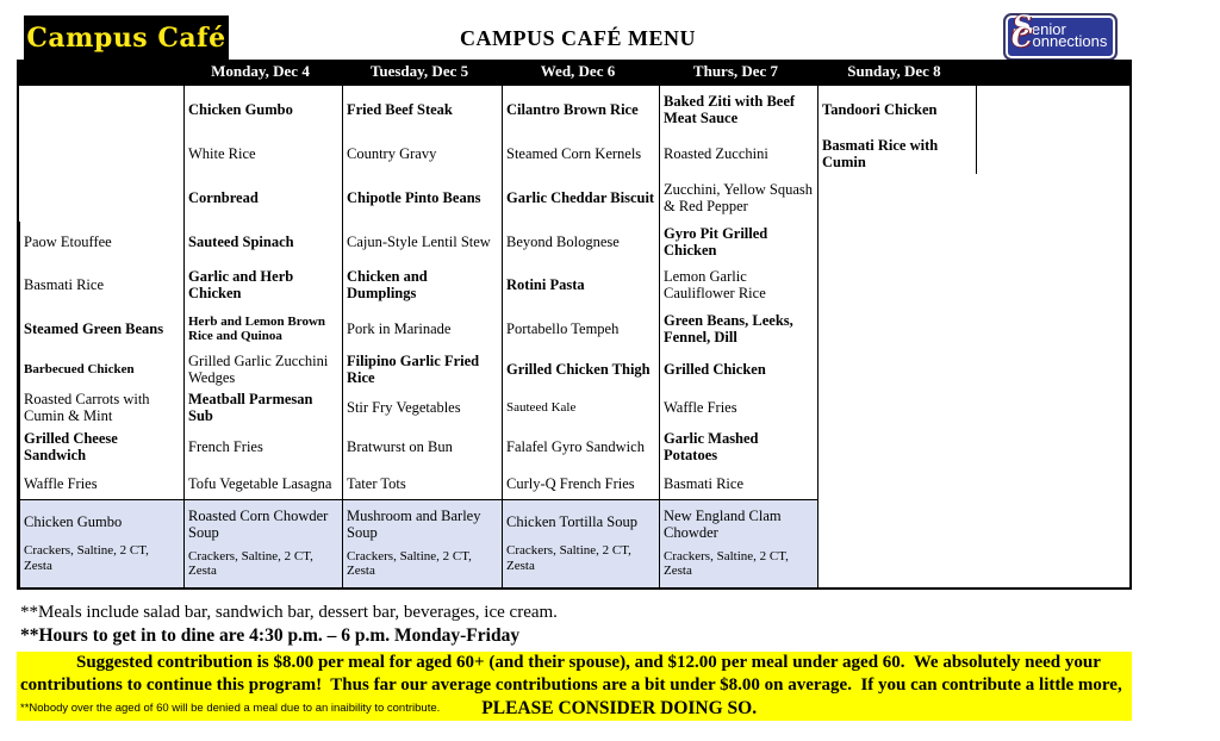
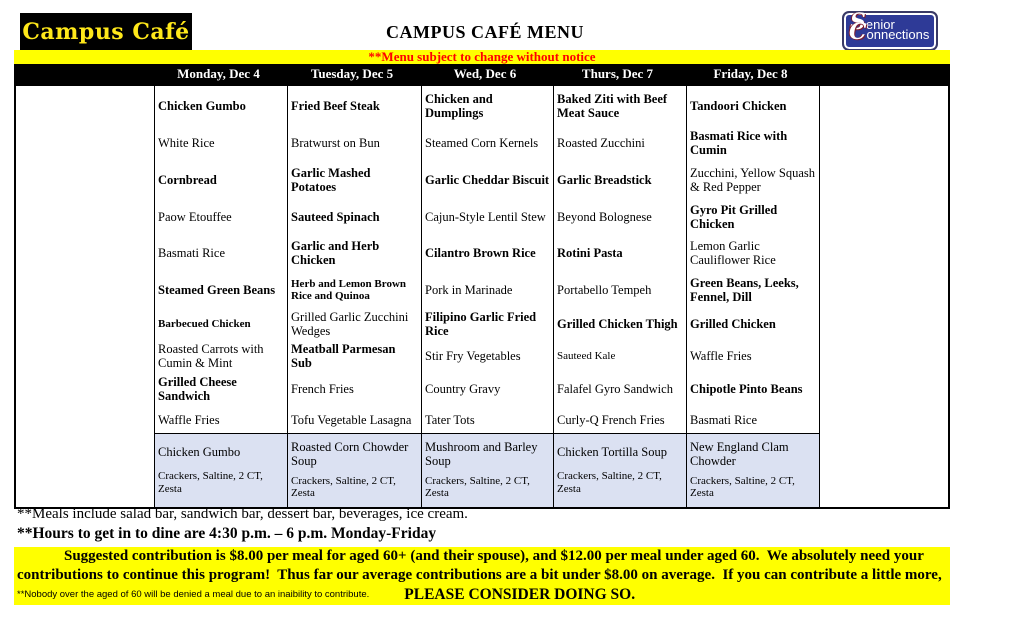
  Campus Café
  CAMPUS CAFÉ MENU
  Senior
  Connections
+ **Menu subject to change without notice
  Monday, Dec 4
  Tuesday, Dec 5
  Wed, Dec 6
  Thurs, Dec 7
- Sunday, Dec 8
+ Friday, Dec 8
  Chicken Gumbo
  Fried Beef Steak
- Cilantro Brown Rice
+ Chicken and Dumplings
  Baked Ziti with Beef Meat Sauce
  Tandoori Chicken
  White Rice
- Country Gravy
+ Bratwurst on Bun
  Steamed Corn Kernels
  Roasted Zucchini
  Basmati Rice with Cumin
  Cornbread
- Chipotle Pinto Beans
+ Garlic Mashed Potatoes
  Garlic Cheddar Biscuit
+ Garlic Breadstick
  Zucchini, Yellow Squash & Red Pepper
  Paow Etouffee
  Sauteed Spinach
  Cajun-Style Lentil Stew
  Beyond Bolognese
  Gyro Pit Grilled Chicken
  Basmati Rice
  Garlic and Herb Chicken
- Chicken and Dumplings
+ Cilantro Brown Rice
  Rotini Pasta
  Lemon Garlic Cauliflower Rice
  Steamed Green Beans
  Herb and Lemon Brown Rice and Quinoa
  Pork in Marinade
  Portabello Tempeh
  Green Beans, Leeks, Fennel, Dill
  Barbecued Chicken
  Grilled Garlic Zucchini Wedges
  Filipino Garlic Fried Rice
  Grilled Chicken Thigh
  Grilled Chicken
  Roasted Carrots with Cumin & Mint
  Meatball Parmesan Sub
  Stir Fry Vegetables
  Sauteed Kale
  Waffle Fries
  Grilled Cheese Sandwich
  French Fries
- Bratwurst on Bun
+ Country Gravy
  Falafel Gyro Sandwich
- Garlic Mashed Potatoes
+ Chipotle Pinto Beans
  Waffle Fries
  Tofu Vegetable Lasagna
  Tater Tots
  Curly-Q French Fries
  Basmati Rice
  Chicken Gumbo
  Crackers, Saltine, 2 CT, Zesta
  Roasted Corn Chowder Soup
  Crackers, Saltine, 2 CT, Zesta
  Mushroom and Barley Soup
  Crackers, Saltine, 2 CT, Zesta
  Chicken Tortilla Soup
  Crackers, Saltine, 2 CT, Zesta
  New England Clam Chowder
  Crackers, Saltine, 2 CT, Zesta
  **Meals include salad bar, sandwich bar, dessert bar, beverages, ice cream.
  **Hours to get in to dine are 4:30 p.m. – 6 p.m. Monday-Friday
  Suggested contribution is $8.00 per meal for aged 60+ (and their spouse), and $12.00 per meal under aged 60. We absolutely need your
  contributions to continue this program! Thus far our average contributions are a bit under $8.00 on average. If you can contribute a little more,
  **Nobody over the aged of 60 will be denied a meal due to an inaibility to contribute.
  PLEASE CONSIDER DOING SO.
